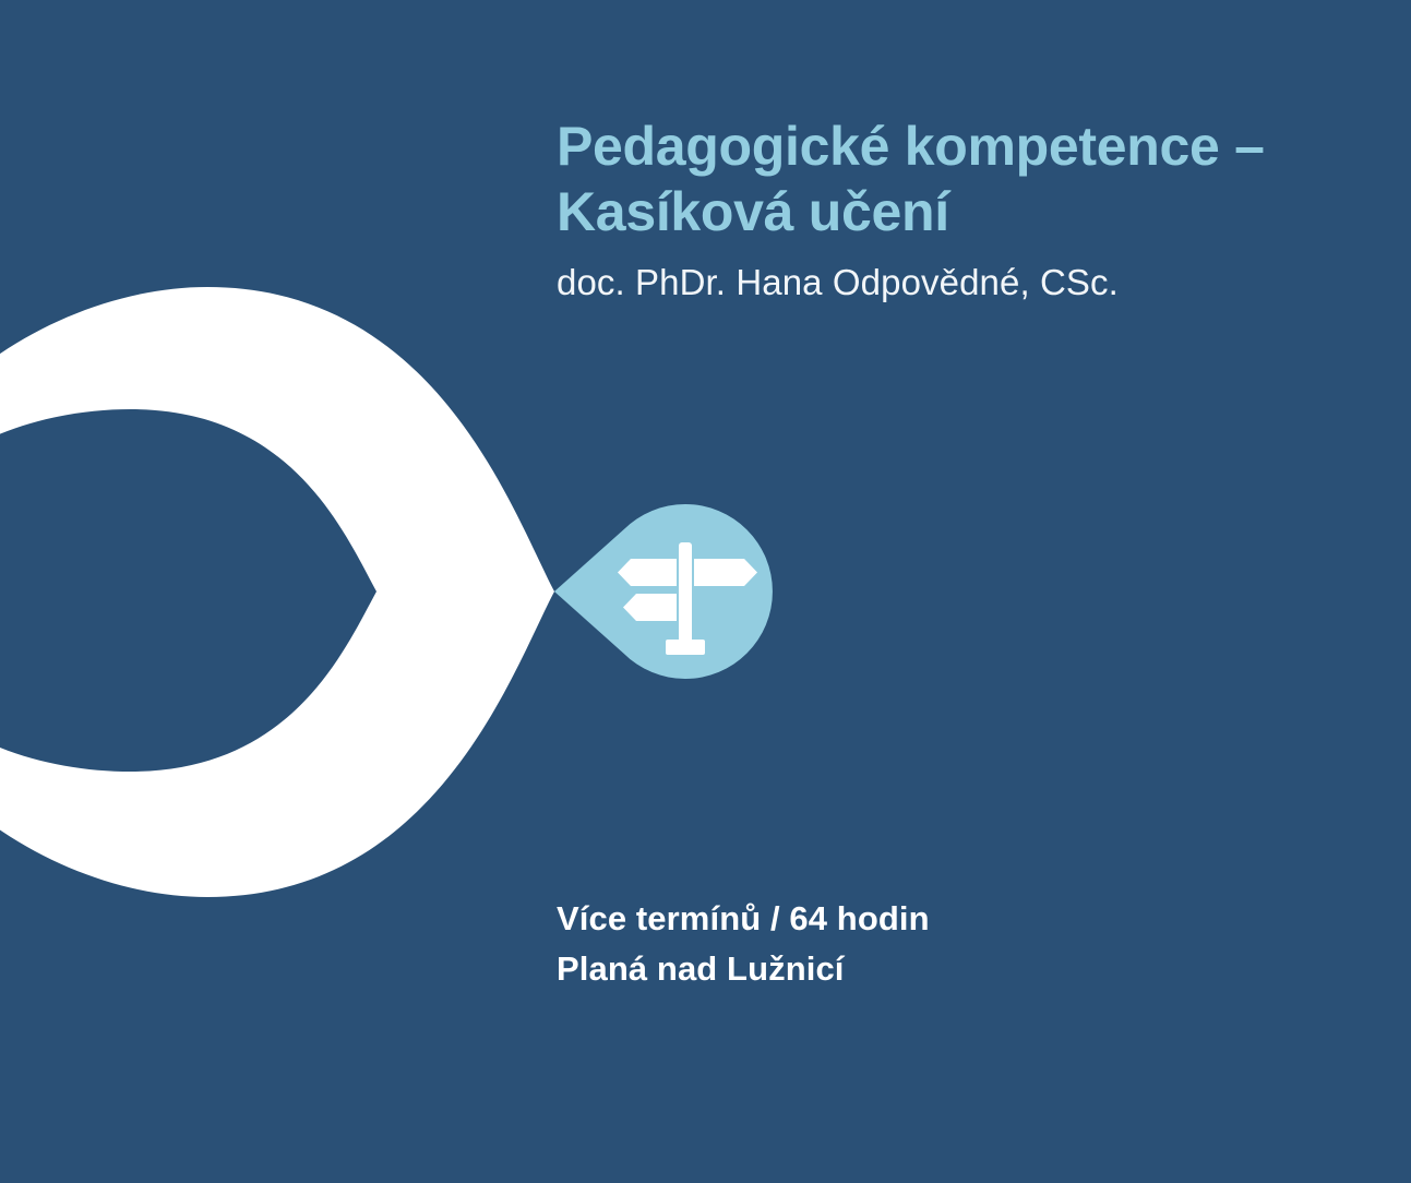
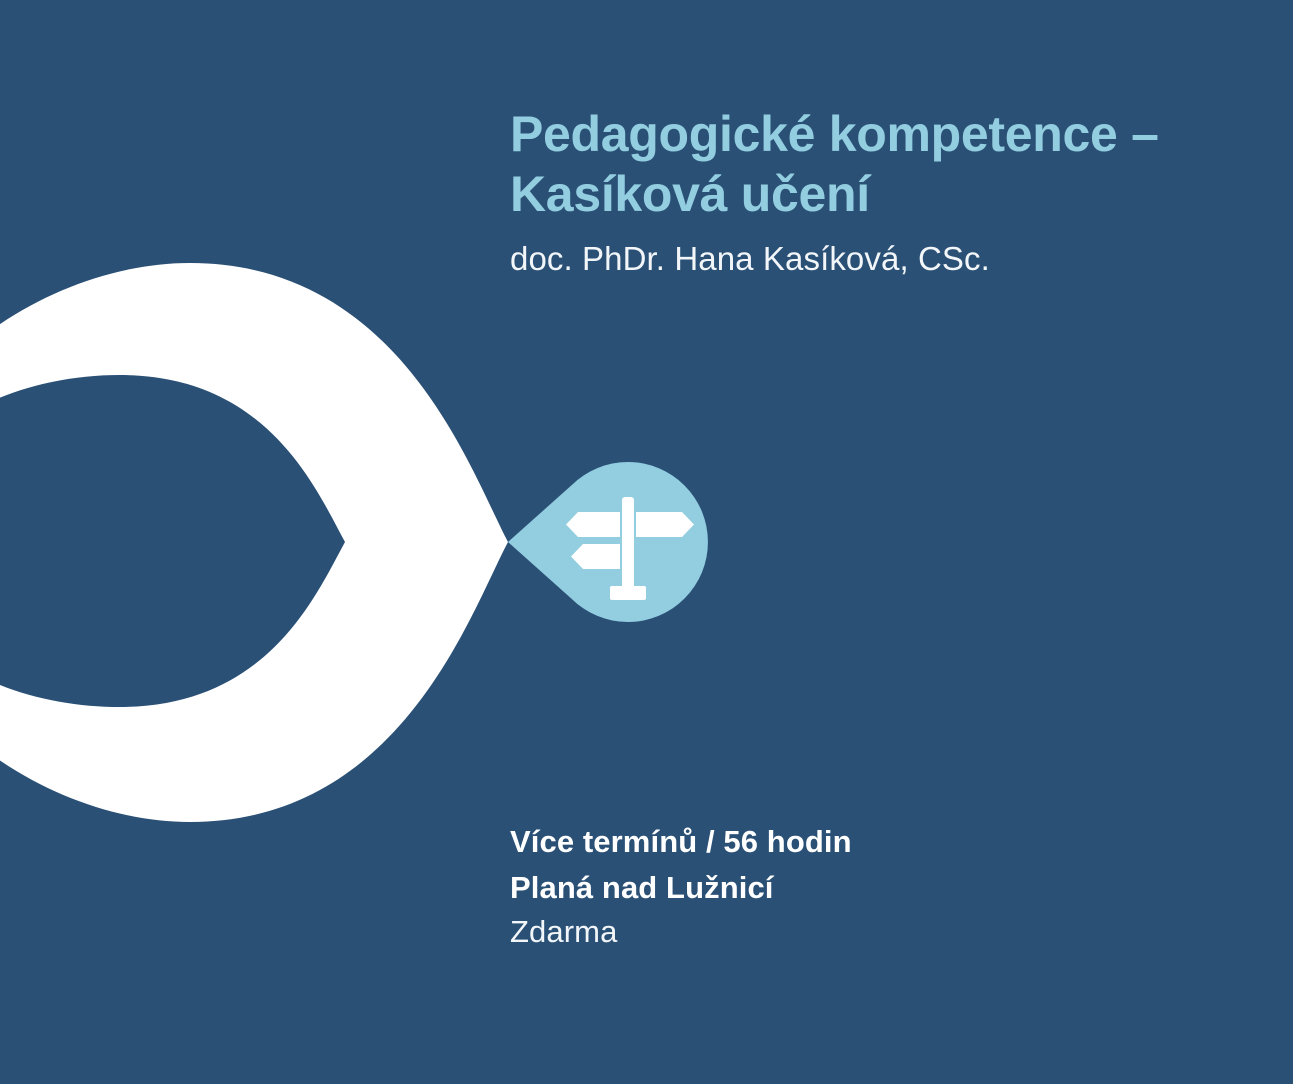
  Pedagogické kompetence – Kasíková učení
- doc. PhDr. Hana Odpovědné, CSc.
+ doc. PhDr. Hana Kasíková, CSc.
- Více termínů / 64 hodin
+ Více termínů / 56 hodin
  Planá nad Lužnicí
+ Zdarma
